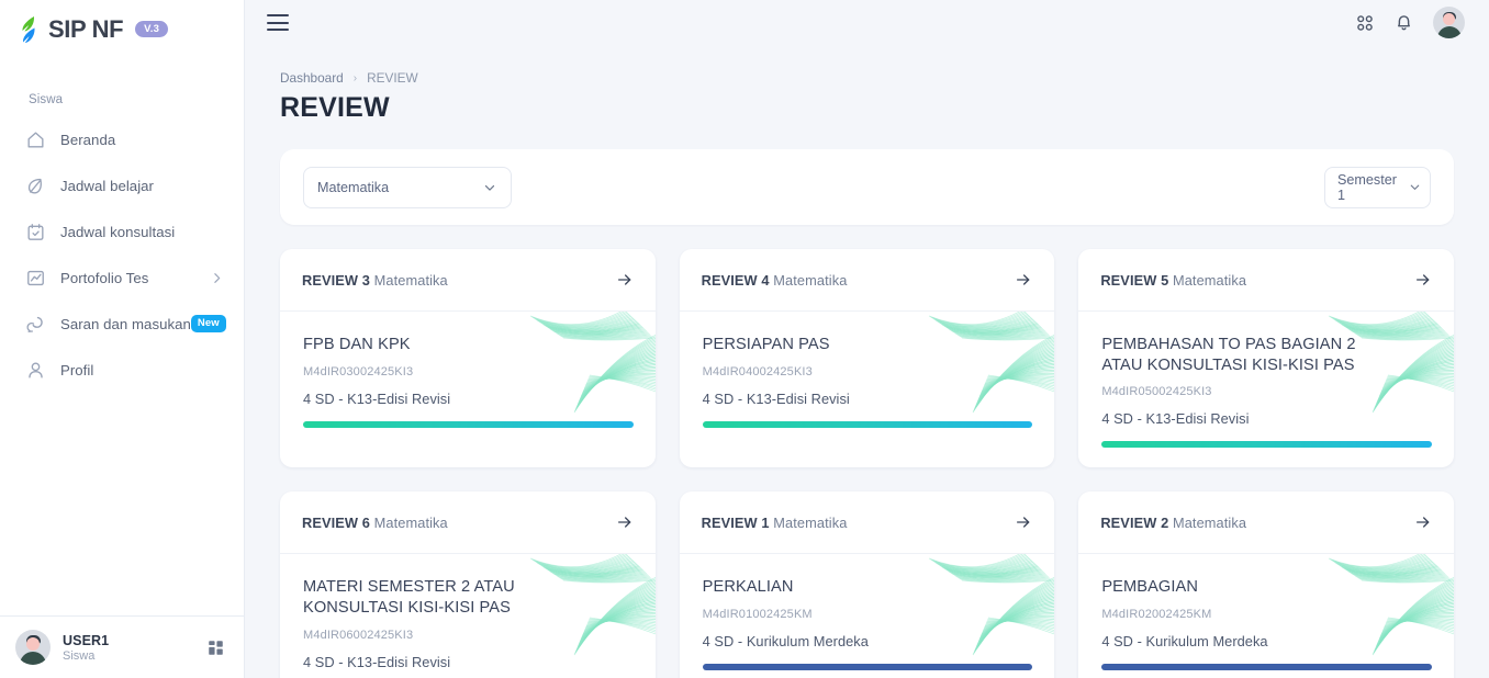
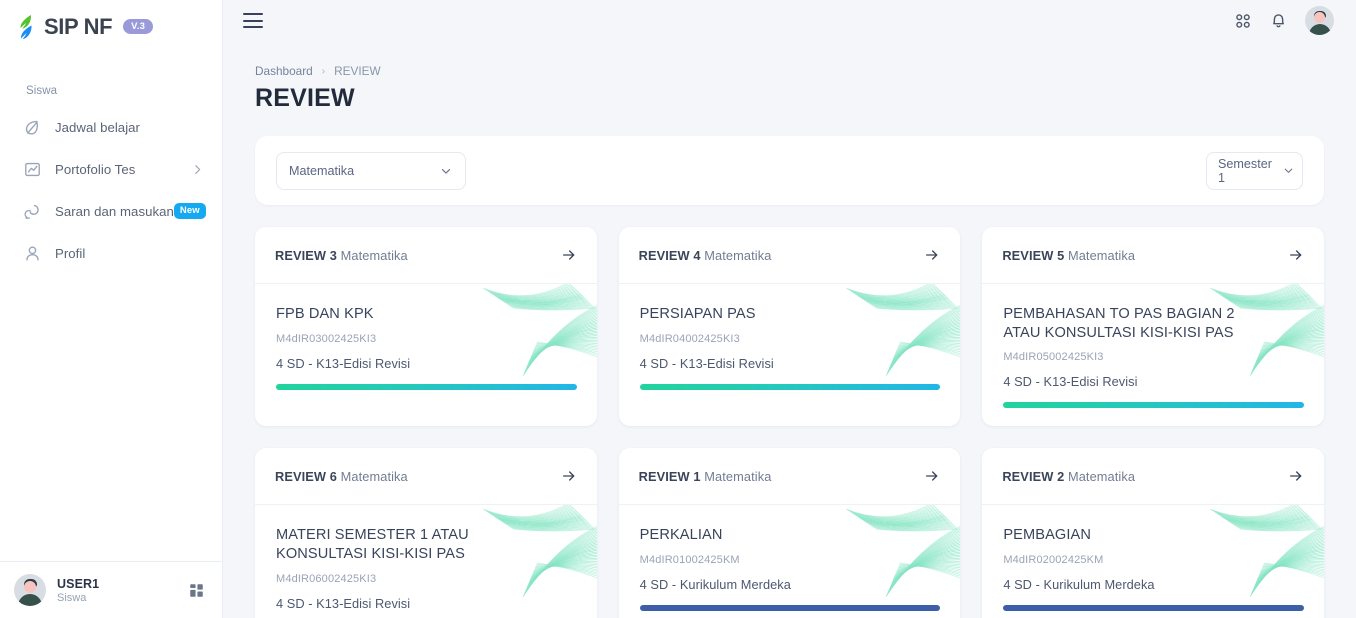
  SIP NF
  V.3
  Siswa
- Beranda
  Jadwal belajar
- Jadwal konsultasi
  Portofolio Tes
  Saran dan masukan
  New
  Profil
  USER1
  Siswa
  Dashboard
  ›
  REVIEW
  REVIEW
  Matematika
  Semester 1
  REVIEW 3 Matematika
  FPB DAN KPK
  M4dIR03002425KI3
  4 SD - K13-Edisi Revisi
  REVIEW 4 Matematika
  PERSIAPAN PAS
  M4dIR04002425KI3
  4 SD - K13-Edisi Revisi
  REVIEW 5 Matematika
  PEMBAHASAN TO PAS BAGIAN 2 ATAU KONSULTASI KISI-KISI PAS
  M4dIR05002425KI3
  4 SD - K13-Edisi Revisi
  REVIEW 6 Matematika
- MATERI SEMESTER 2 ATAU KONSULTASI KISI-KISI PAS
+ MATERI SEMESTER 1 ATAU KONSULTASI KISI-KISI PAS
  M4dIR06002425KI3
  4 SD - K13-Edisi Revisi
  REVIEW 1 Matematika
  PERKALIAN
  M4dIR01002425KM
  4 SD - Kurikulum Merdeka
  REVIEW 2 Matematika
  PEMBAGIAN
  M4dIR02002425KM
  4 SD - Kurikulum Merdeka
